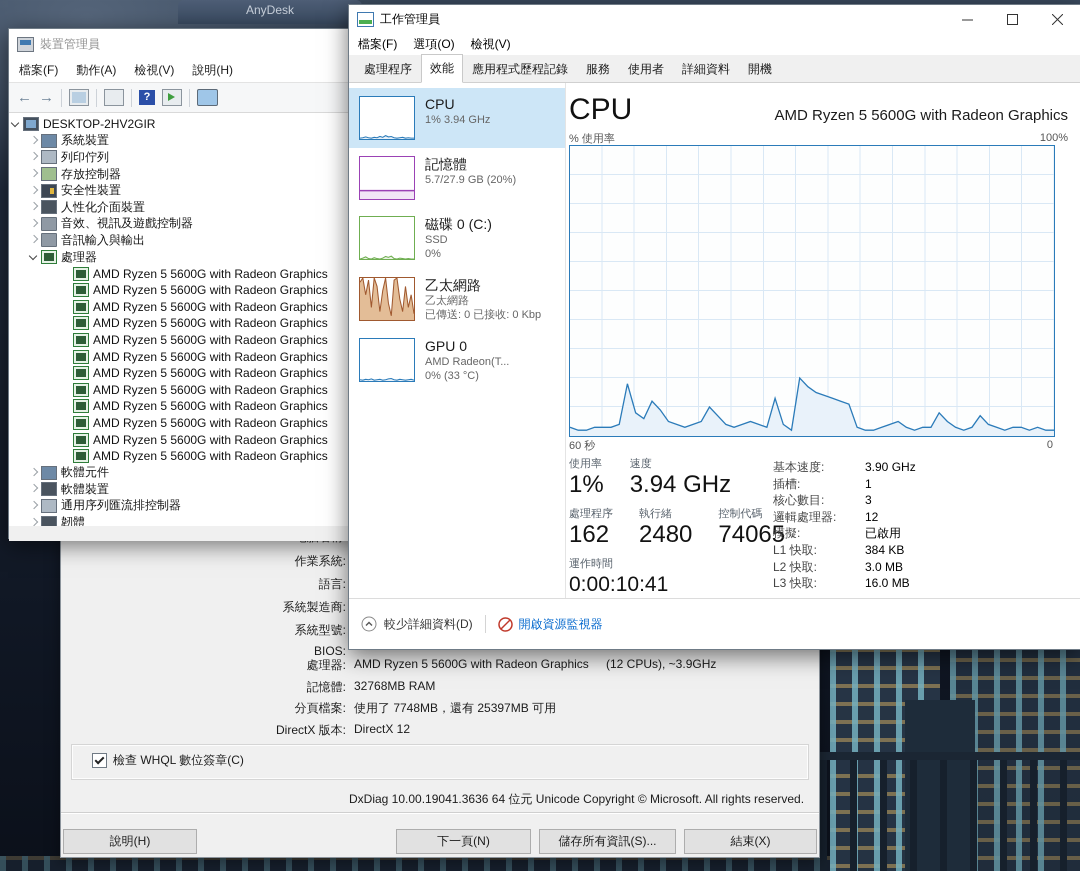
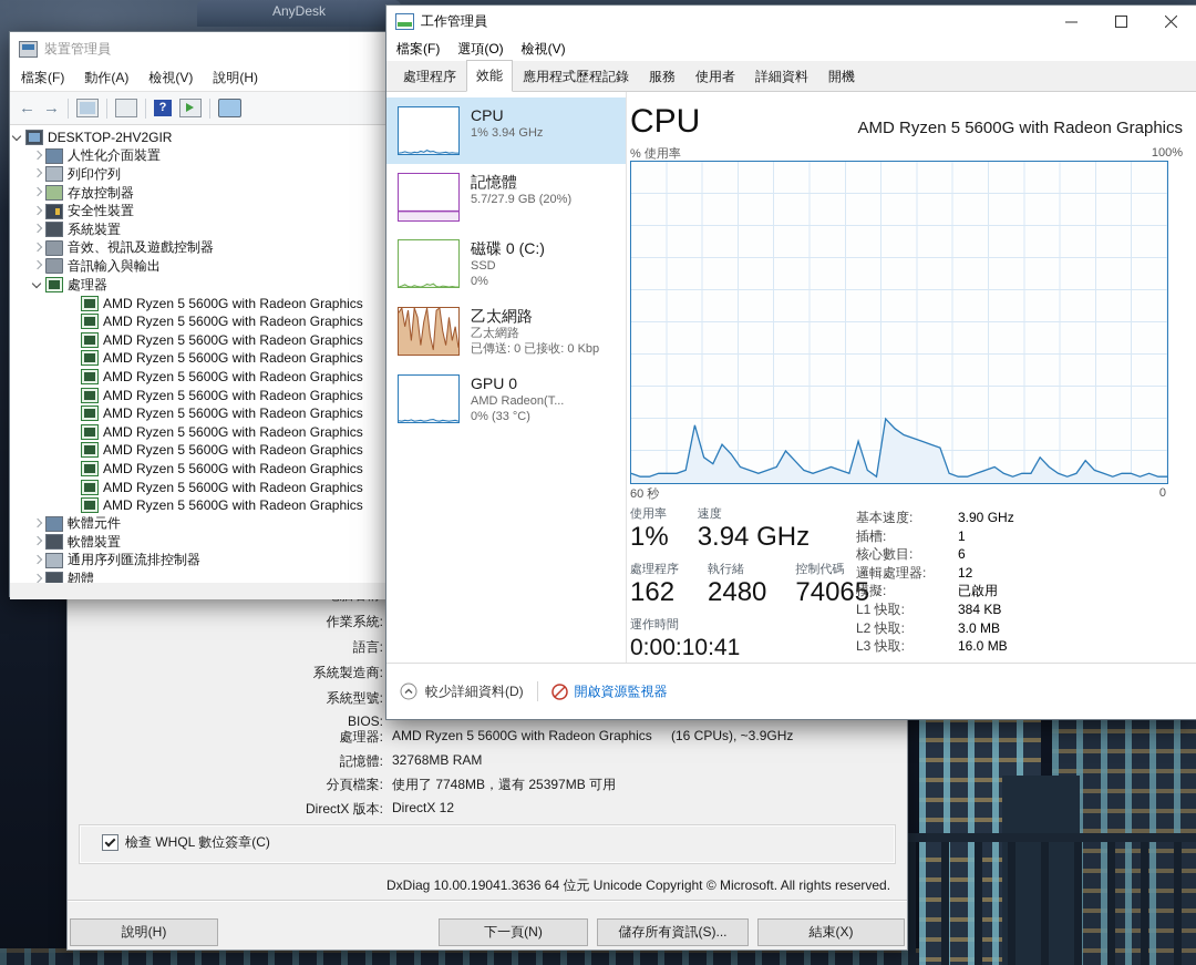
  AnyDesk
  作業系統:
  語言:
  系統製造商:
  系統型號:
  BIOS:
  處理器:
  AMD Ryzen 5 5600G with Radeon Graphics
- (12 CPUs), ~3.9GHz
+ (16 CPUs), ~3.9GHz
  記憶體:
  32768MB RAM
  分頁檔案:
  使用了 7748MB，還有 25397MB 可用
  DirectX 版本:
  DirectX 12
  檢查 WHQL 數位簽章(C)
  DxDiag 10.00.19041.3636 64 位元 Unicode Copyright © Microsoft. All rights reserved.
  說明(H)
  下一頁(N)
  儲存所有資訊(S)...
  結束(X)
  裝置管理員
  檔案(F)
  動作(A)
  檢視(V)
  說明(H)
  ←
  →
  ?
  DESKTOP-2HV2GIR
- 系統裝置
+ 人性化介面裝置
  列印佇列
  存放控制器
  安全性裝置
- 人性化介面裝置
+ 系統裝置
  音效、視訊及遊戲控制器
  音訊輸入與輸出
  處理器
  AMD Ryzen 5 5600G with Radeon Graphics
  AMD Ryzen 5 5600G with Radeon Graphics
  AMD Ryzen 5 5600G with Radeon Graphics
  AMD Ryzen 5 5600G with Radeon Graphics
  AMD Ryzen 5 5600G with Radeon Graphics
  AMD Ryzen 5 5600G with Radeon Graphics
  AMD Ryzen 5 5600G with Radeon Graphics
  AMD Ryzen 5 5600G with Radeon Graphics
  AMD Ryzen 5 5600G with Radeon Graphics
  AMD Ryzen 5 5600G with Radeon Graphics
  AMD Ryzen 5 5600G with Radeon Graphics
  AMD Ryzen 5 5600G with Radeon Graphics
  軟體元件
  軟體裝置
  通用序列匯流排控制器
  韌體
  工作管理員
  檔案(F)
  選項(O)
  檢視(V)
  處理程序
  效能
  應用程式歷程記錄
  服務
  使用者
  詳細資料
  開機
  CPU
  1% 3.94 GHz
  記憶體
  5.7/27.9 GB (20%)
  磁碟 0 (C:)
  SSD
  0%
  乙太網路
  乙太網路
  已傳送: 0 已接收: 0 Kbp
  GPU 0
  AMD Radeon(T...
  0% (33 °C)
  CPU
  AMD Ryzen 5 5600G with Radeon Graphics
  % 使用率
  100%
  60 秒
  0
  使用率
  1%
  速度
  3.94 GHz
  處理程序
  162
  執行緒
  2480
  控制代碼
  74065
  運作時間
  0:00:10:41
  基本速度:
  3.90 GHz
  插槽:
  1
  核心數目:
- 3
+ 6
  邏輯處理器:
  12
  模擬:
  已啟用
  L1 快取:
  384 KB
  L2 快取:
  3.0 MB
  L3 快取:
  16.0 MB
  較少詳細資料(D)
  開啟資源監視器
